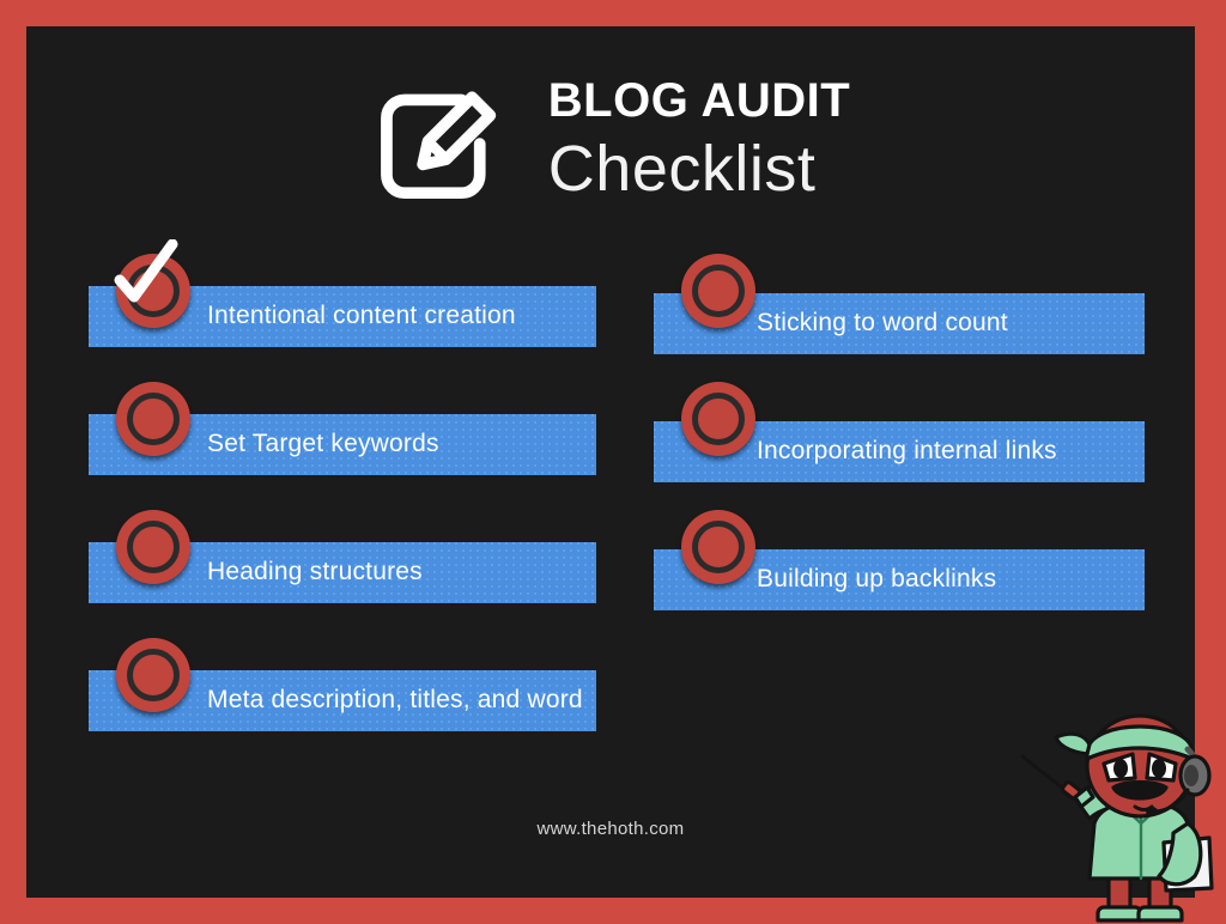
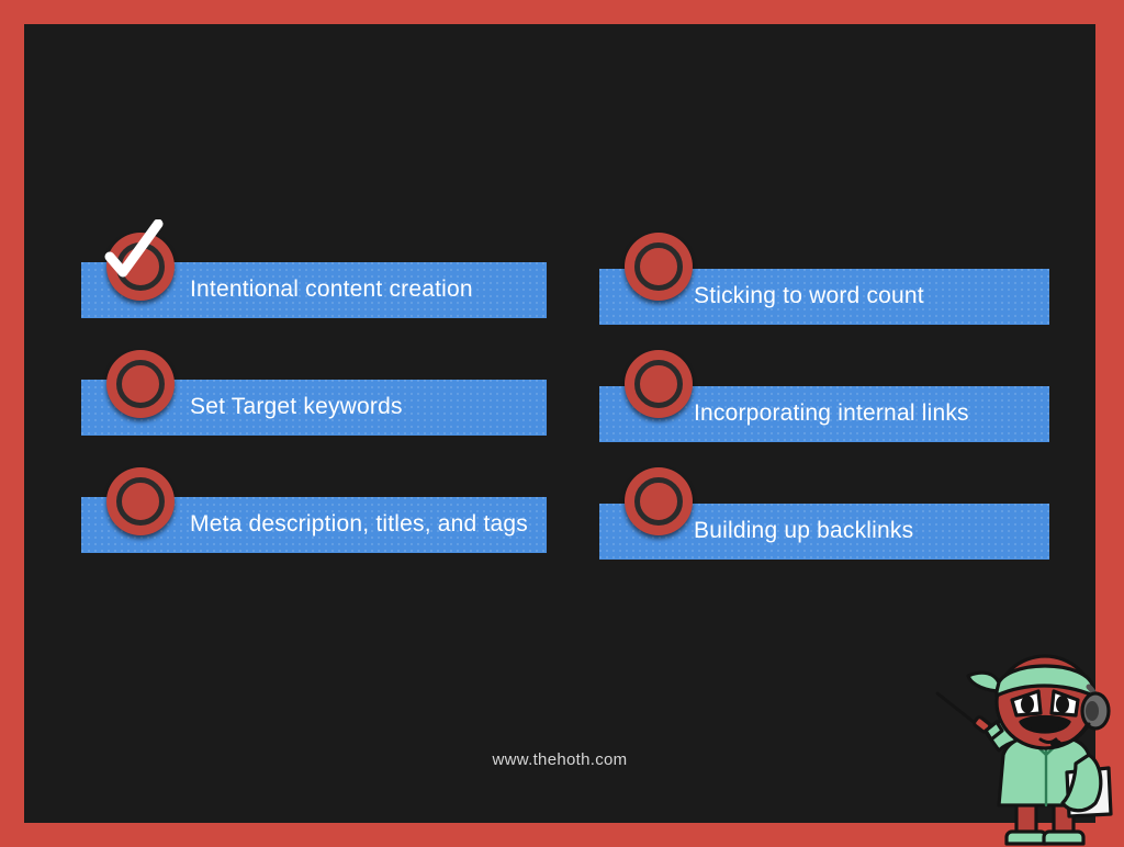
- BLOG AUDIT
- Checklist
  Intentional content creation
  Set Target keywords
- Heading structures
- Meta description, titles, and word
+ Meta description, titles, and tags
  Sticking to word count
  Incorporating internal links
  Building up backlinks
  www.thehoth.com
